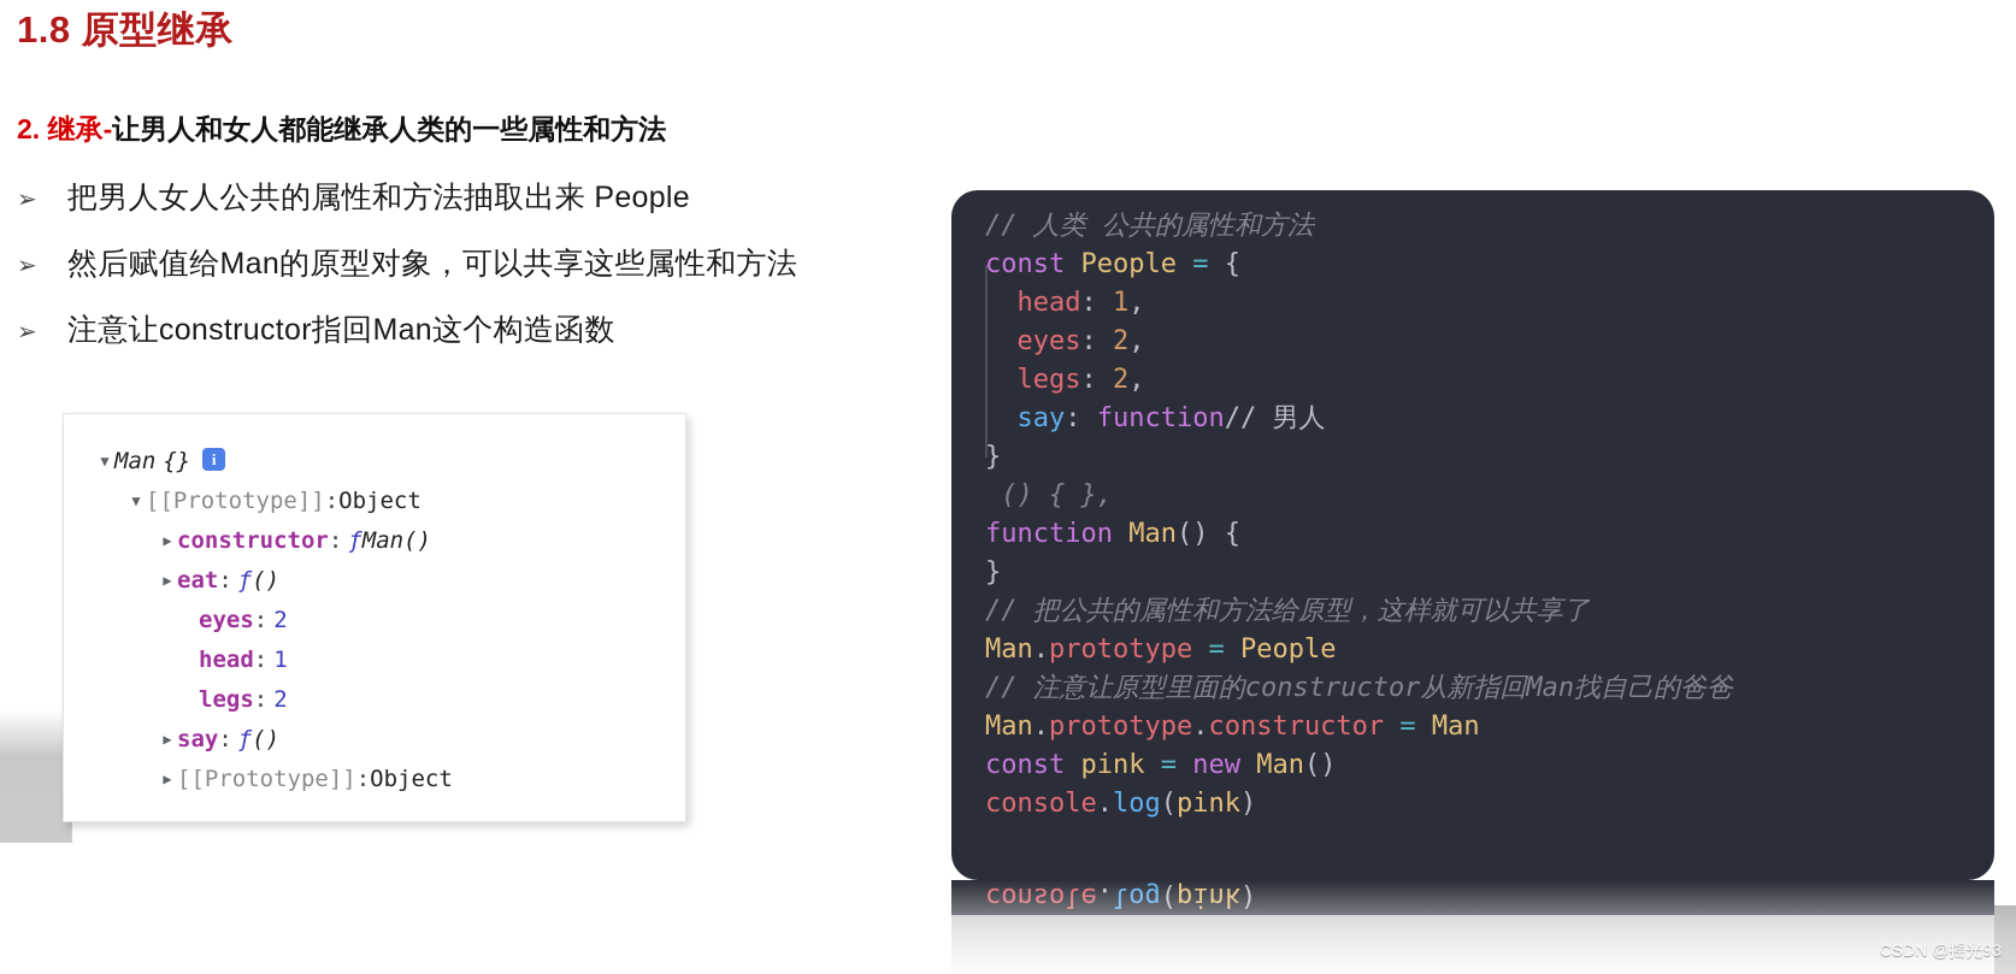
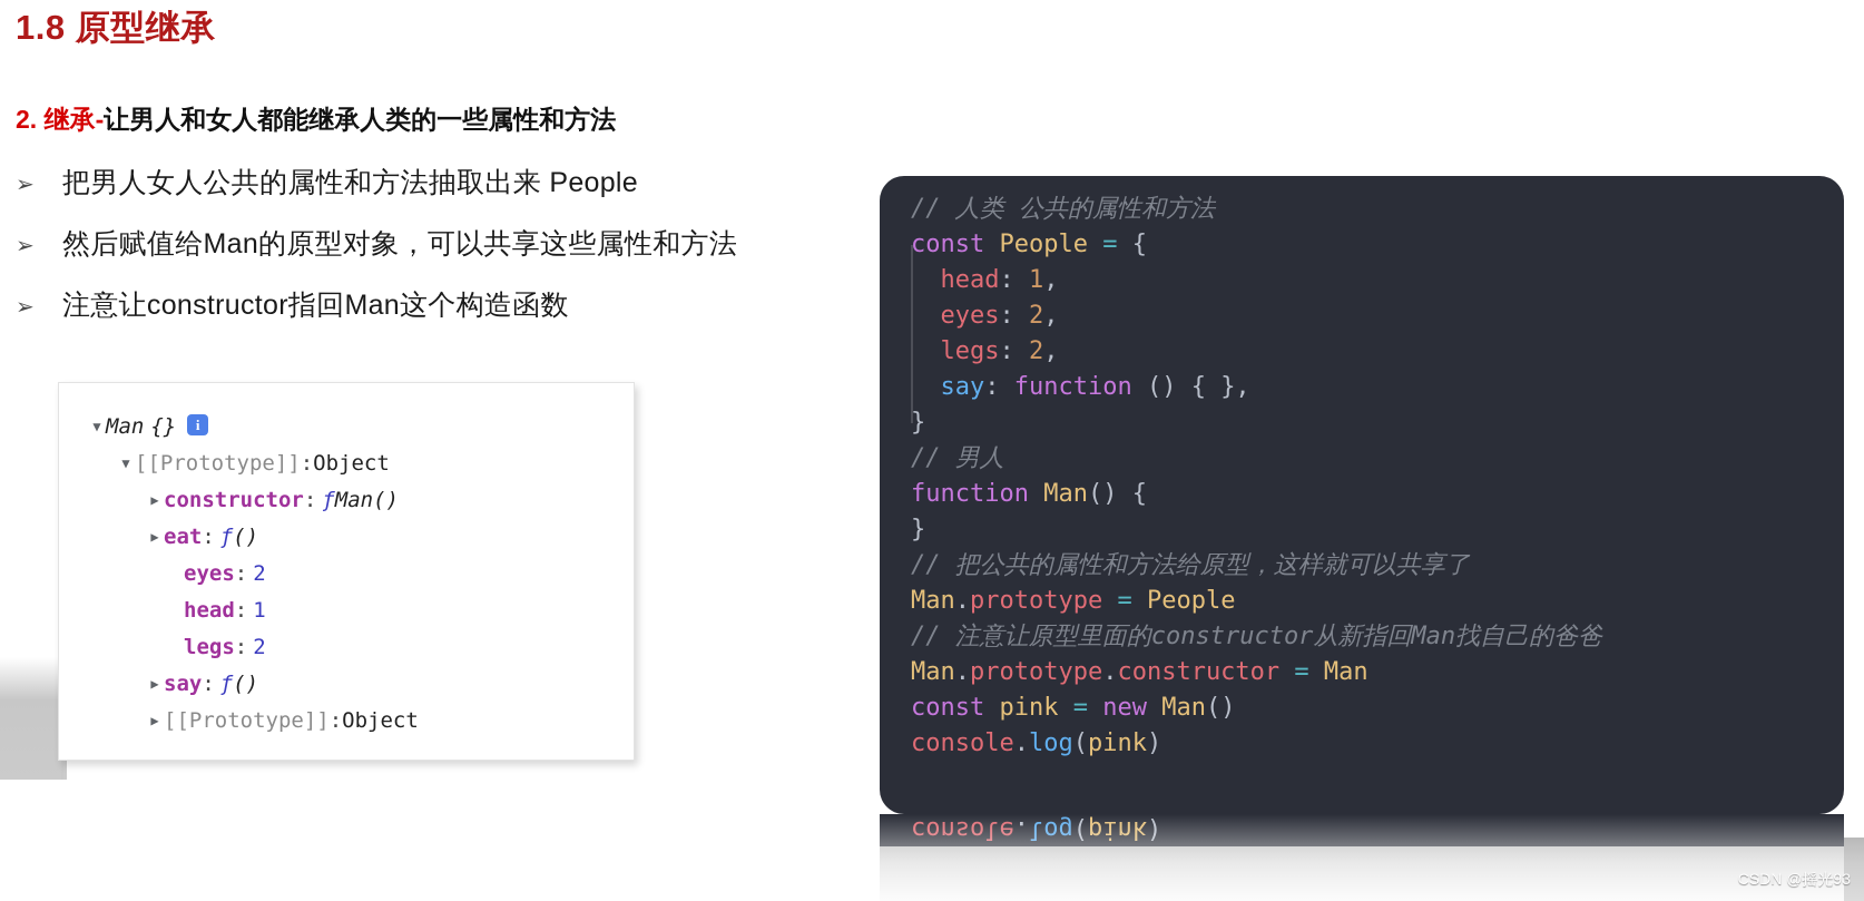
  1.8 原型继承
  2. 继承-让男人和女人都能继承人类的一些属性和方法
  ➢
  把男人女人公共的属性和方法抽取出来 People
  ➢
  然后赋值给Man的原型对象，可以共享这些属性和方法
  ➢
  注意让constructor指回Man这个构造函数
  Man
  {}
  i
  [[Prototype]]
  :
  Object
  constructor
  :
  ƒ
  Man()
  eat
  :
  ƒ
  ()
  eyes
  :
  2
  head
  :
  1
  legs
  :
  2
  say
  :
  ƒ
  ()
  [[Prototype]]
  :
  Object
  // 人类 公共的属性和方法
  const People = {
  head: 1,
  eyes: 2,
  legs: 2,
- say: function// 男人
+ say: function () { },
  }
- () { },
+ // 男人
  function Man() {
  }
  // 把公共的属性和方法给原型，这样就可以共享了
  Man.prototype = People
  // 注意让原型里面的constructor从新指回Man找自己的爸爸
  Man.prototype.constructor = Man
  const pink = new Man()
  console.log(pink)
  CSDN @摇光93
